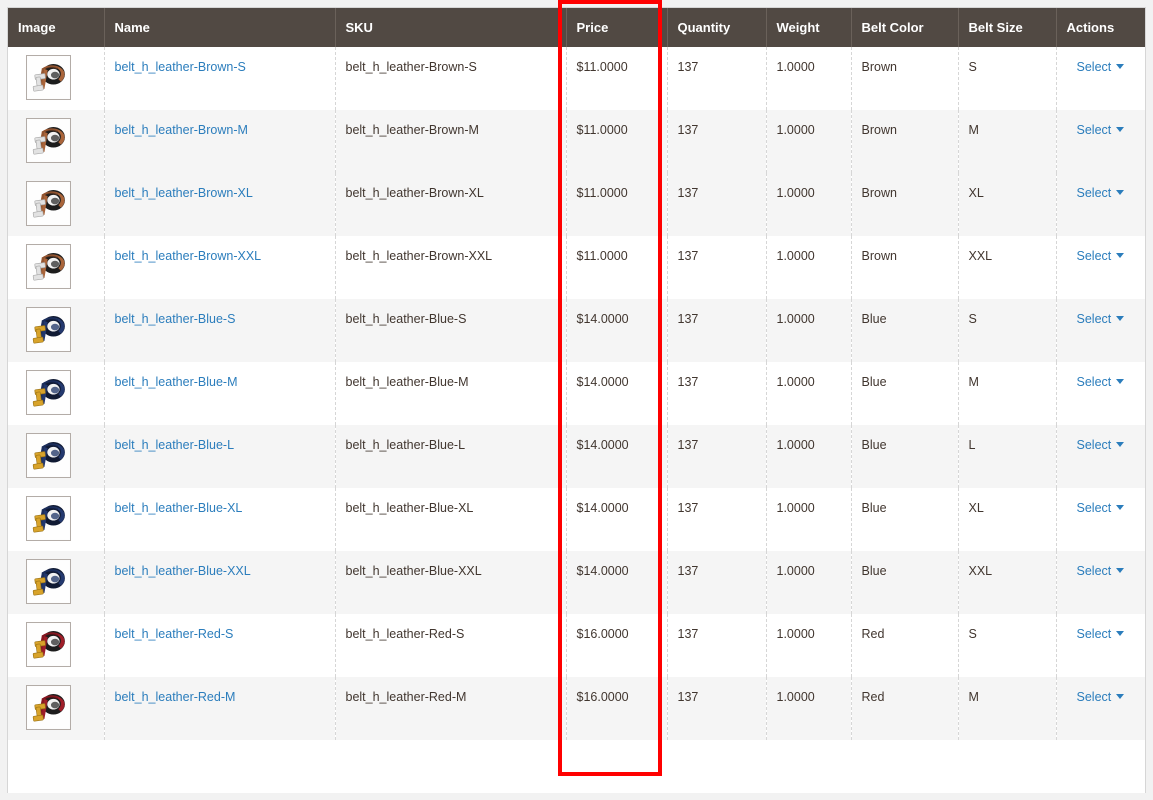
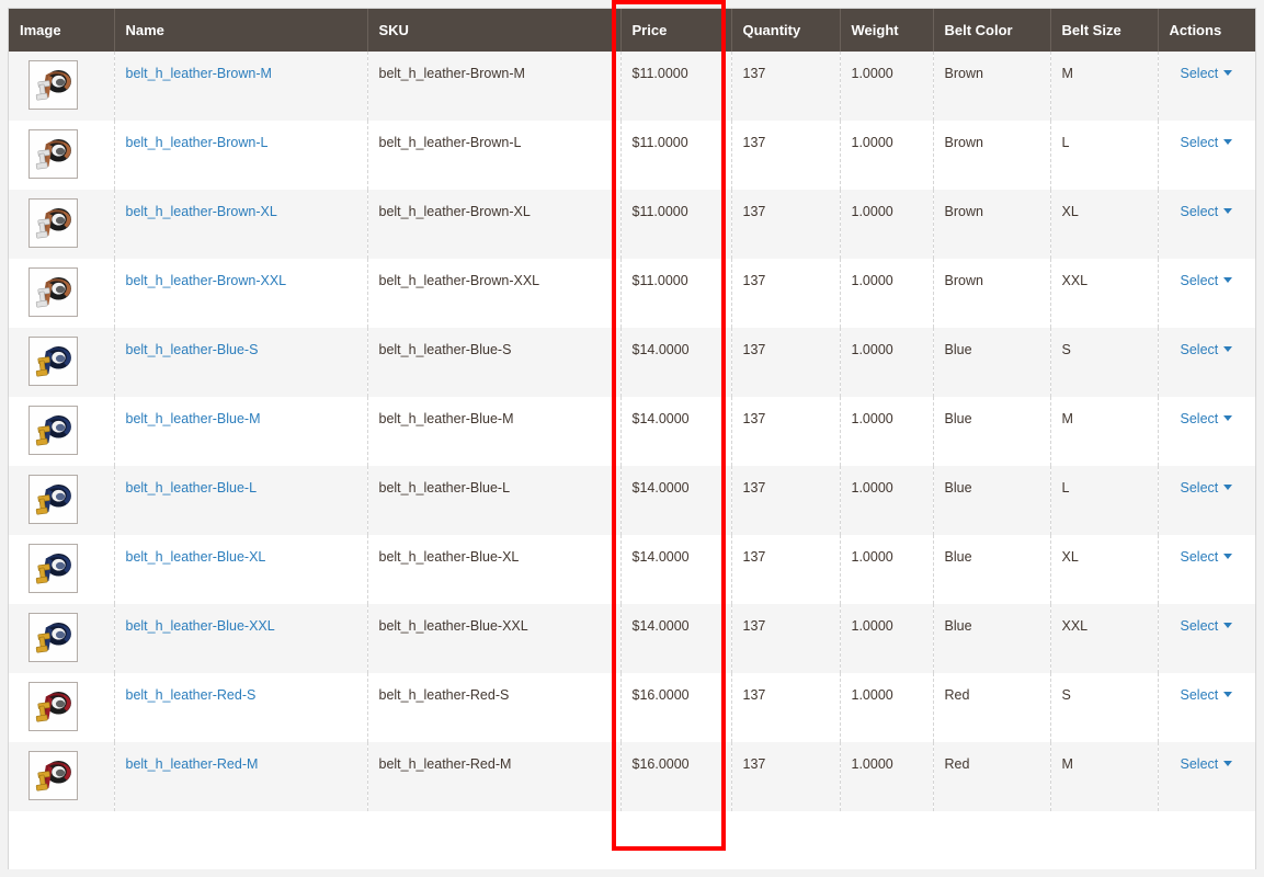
  Image	Name	SKU	Price	Quantity	Weight	Belt Color	Belt Size	Actions
- 	belt_h_leather-Brown-S	belt_h_leather-Brown-S	$11.0000	137	1.0000	Brown	S	Select
  	belt_h_leather-Brown-M	belt_h_leather-Brown-M	$11.0000	137	1.0000	Brown	M	Select
+ 	belt_h_leather-Brown-L	belt_h_leather-Brown-L	$11.0000	137	1.0000	Brown	L	Select
  	belt_h_leather-Brown-XL	belt_h_leather-Brown-XL	$11.0000	137	1.0000	Brown	XL	Select
  	belt_h_leather-Brown-XXL	belt_h_leather-Brown-XXL	$11.0000	137	1.0000	Brown	XXL	Select
  	belt_h_leather-Blue-S	belt_h_leather-Blue-S	$14.0000	137	1.0000	Blue	S	Select
  	belt_h_leather-Blue-M	belt_h_leather-Blue-M	$14.0000	137	1.0000	Blue	M	Select
  	belt_h_leather-Blue-L	belt_h_leather-Blue-L	$14.0000	137	1.0000	Blue	L	Select
  	belt_h_leather-Blue-XL	belt_h_leather-Blue-XL	$14.0000	137	1.0000	Blue	XL	Select
  	belt_h_leather-Blue-XXL	belt_h_leather-Blue-XXL	$14.0000	137	1.0000	Blue	XXL	Select
  	belt_h_leather-Red-S	belt_h_leather-Red-S	$16.0000	137	1.0000	Red	S	Select
  	belt_h_leather-Red-M	belt_h_leather-Red-M	$16.0000	137	1.0000	Red	M	Select
